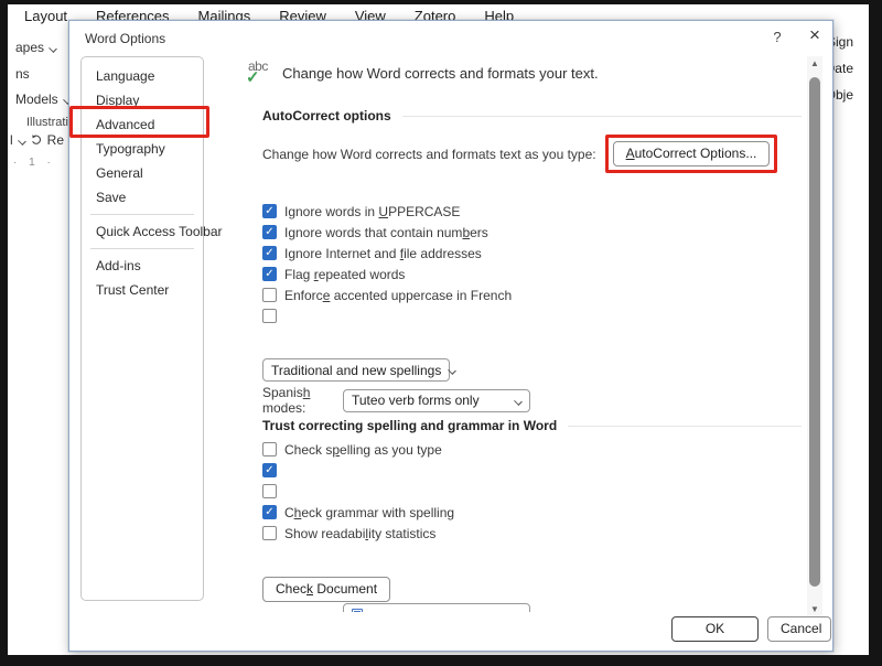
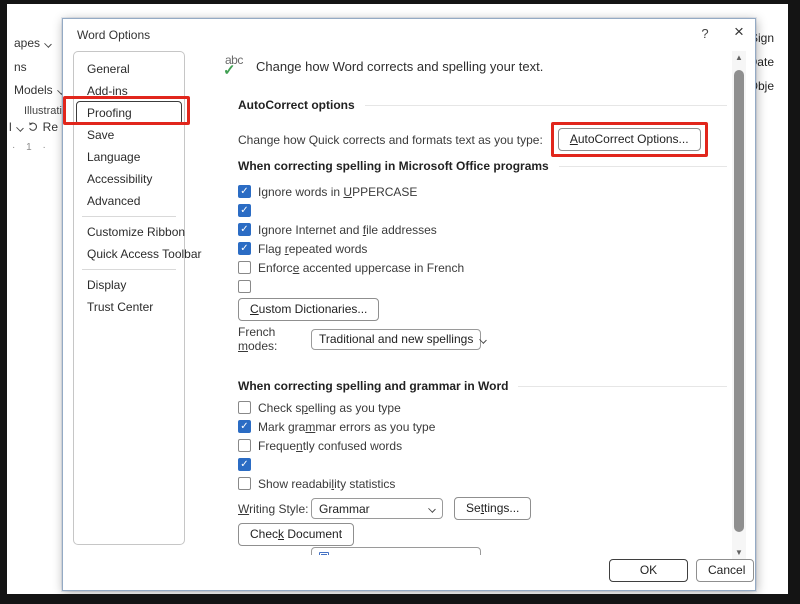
- Layout
- References
- Mailings
- Review
- View
- Zotero
- Help
  apes
  ns
  Models
  Illustrati
  l
  Re
  · 1 ·
  ign
  ate
  bje
  Word Options
  ?
  ×
- Language
+ General
- Display
+ Add-ins
+ Proofing
- Advanced
+ Save
- Typography
- General
+ Language
+ Accessibility
- Save
+ Advanced
+ Customize Ribbon
  Quick Access Toolbar
- Add-ins
+ Display
  Trust Center
  abc
  ✓
- Change how Word corrects and formats your text.
+ Change how Word corrects and spelling your text.
  AutoCorrect options
- Change how Word corrects and formats text as you type:
+ Change how Quick corrects and formats text as you type:
  AutoCorrect Options...
+ When correcting spelling in Microsoft Office programs
  ✓
  Ignore words in UPPERCASE
  ✓
- Ignore words that contain numbers
  ✓
  Ignore Internet and file addresses
  ✓
  Flag repeated words
  Enforce accented uppercase in French
+ Custom Dictionaries...
+ French modes:
  Traditional and new spellings
- Spanish modes:
- Tuteo verb forms only
- Trust correcting spelling and grammar in Word
+ When correcting spelling and grammar in Word
  Check spelling as you type
  ✓
+ Mark grammar errors as you type
+ Frequently confused words
  ✓
- Check grammar with spelling
  Show readability statistics
+ Writing Style:
+ Grammar
+ Settings...
  Check Document
  ▲
  ▼
  OK
  Cancel
